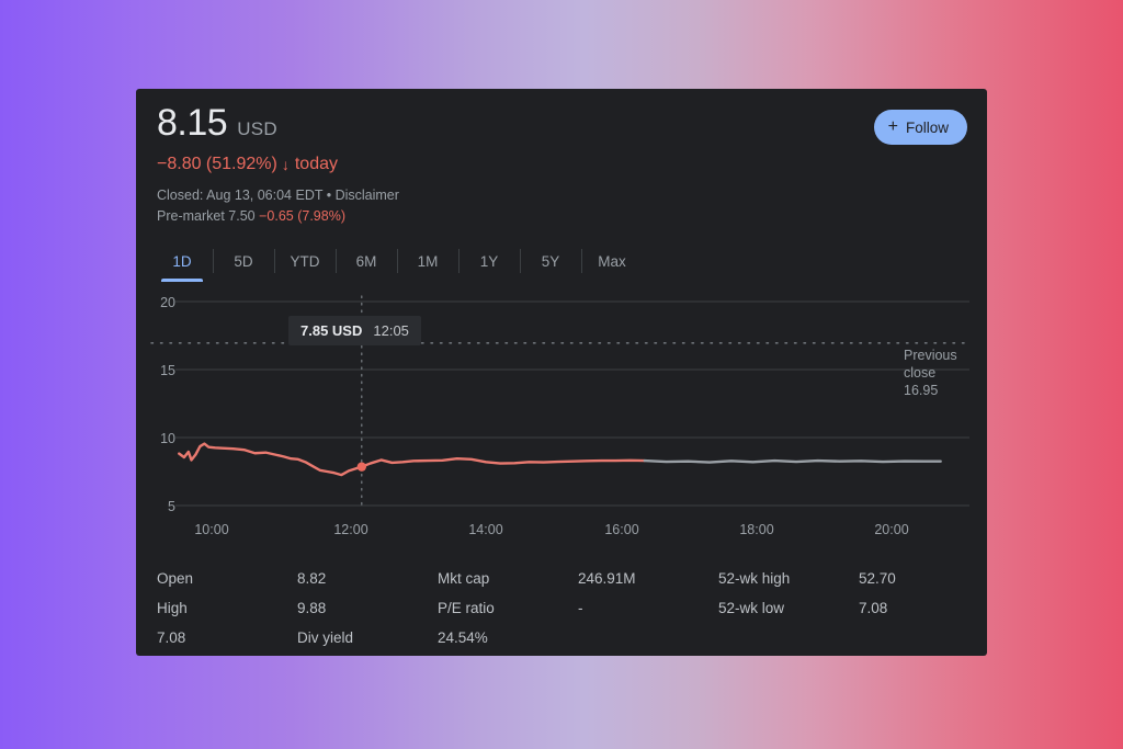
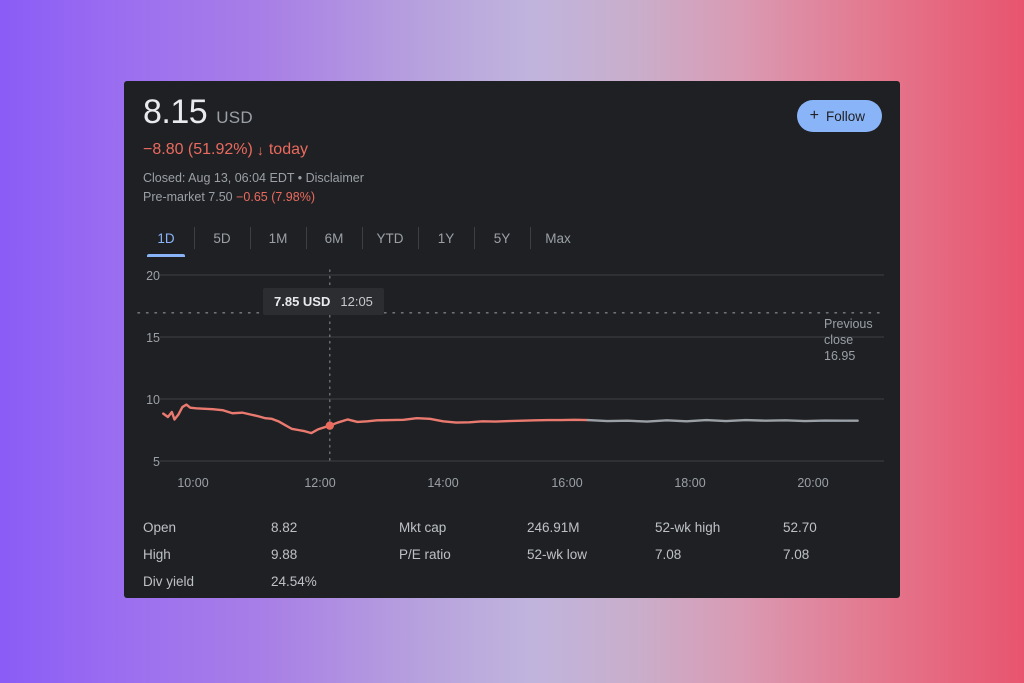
  8.15
  USD
  −8.80 (51.92%)
  ↓
  today
  Closed: Aug 13, 06:04 EDT • Disclaimer
  Pre-market 7.50 −0.65 (7.98%)
  +
  Follow
  1D
  5D
- YTD
+ 1M
  6M
- 1M
+ YTD
  1Y
  5Y
  Max
  20
  15
  10
  5
  10:00
  12:00
  14:00
  16:00
  18:00
  20:00
  Previous
  close
  16.95
  7.85 USD
  12:05
  Open
  8.82
  Mkt cap
  246.91M
  52-wk high
  52.70
  High
  9.88
  P/E ratio
- -
  52-wk low
  7.08
  7.08
  Div yield
  24.54%
